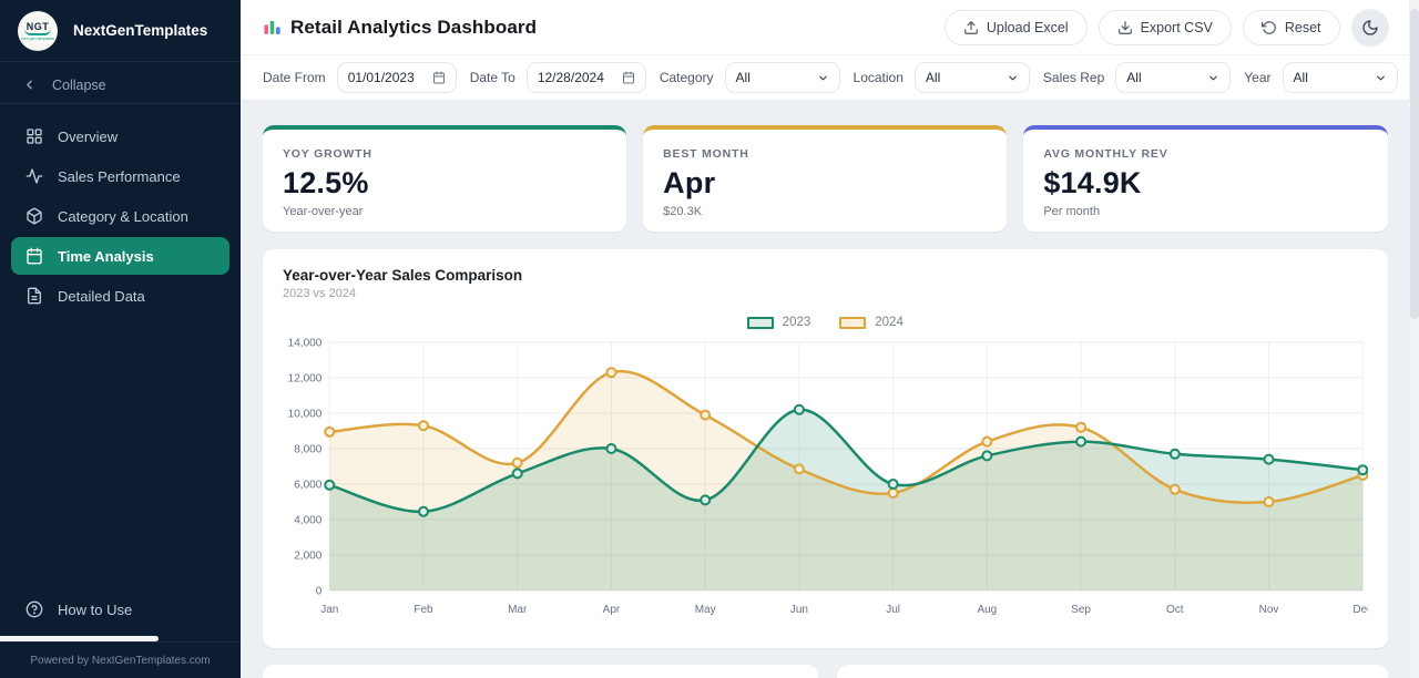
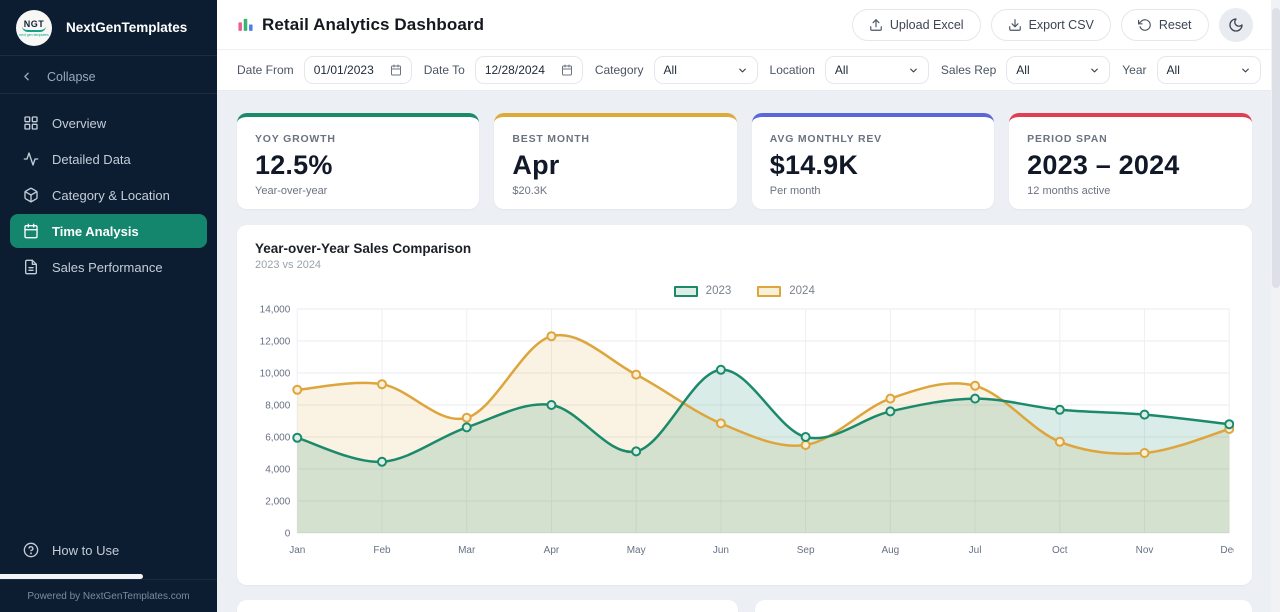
  NGT
  NextGenTemplates
  Collapse
  Overview
- Sales Performance
+ Detailed Data
  Category & Location
  Time Analysis
- Detailed Data
+ Sales Performance
  How to Use
  Powered by NextGenTemplates.com
  Retail Analytics Dashboard
  Upload Excel
  Export CSV
  Reset
  Date From
  01/01/2023
  Date To
  12/28/2024
  Category
  All
  Location
  All
  Sales Rep
  All
  Year
  All
  YOY GROWTH
  12.5%
  Year-over-year
  BEST MONTH
  Apr
  $20.3K
  AVG MONTHLY REV
  $14.9K
  Per month
+ PERIOD SPAN
+ 2023 – 2024
+ 12 months active
  Year-over-Year Sales Comparison
  2023 vs 2024
  2023
  2024
  0
  2,000
  4,000
  6,000
  8,000
  10,000
  12,000
  14,000
  Jan
  Feb
  Mar
  Apr
  May
  Jun
- Jul
+ Sep
  Aug
- Sep
+ Jul
  Oct
  Nov
